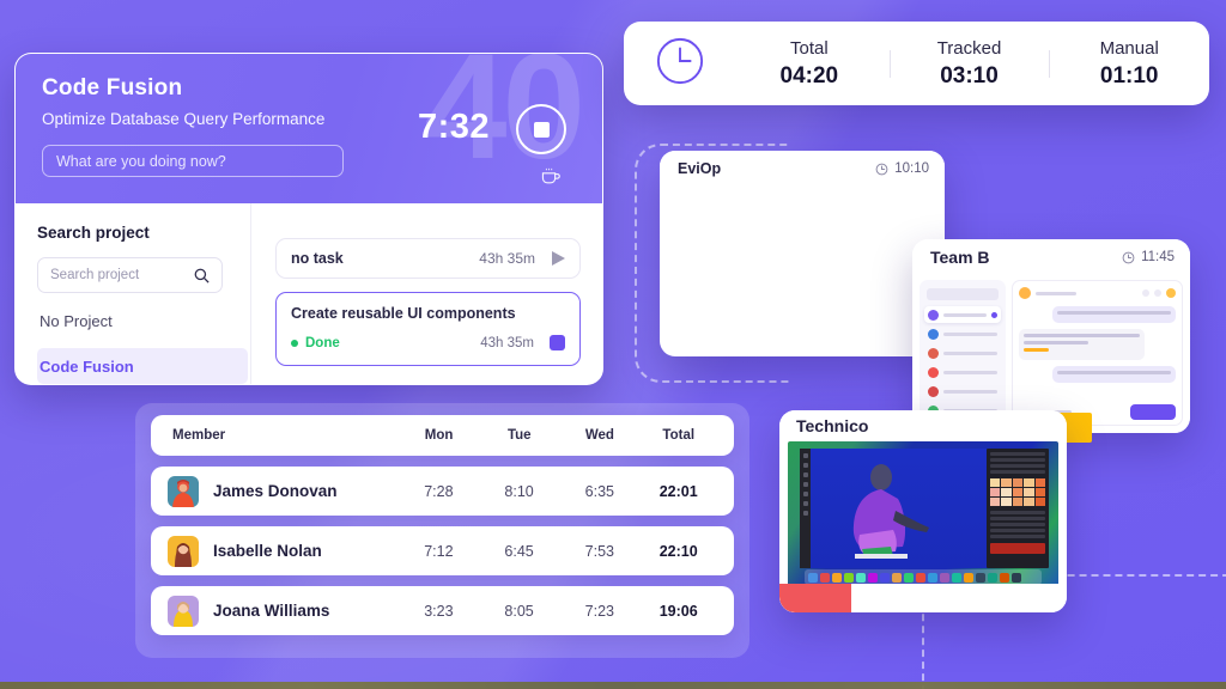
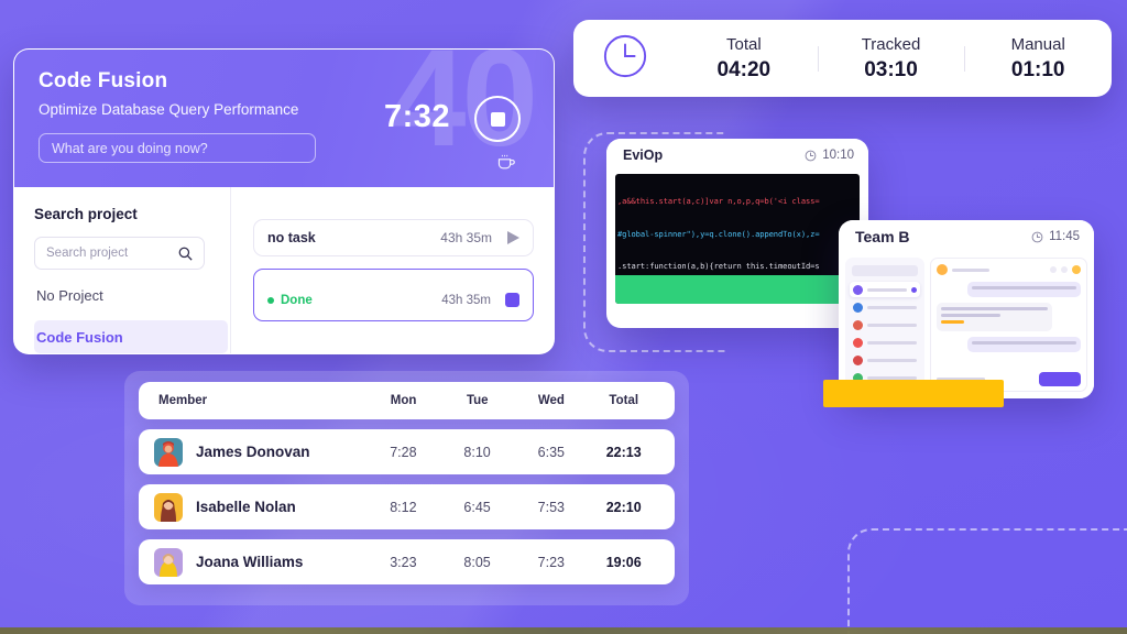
  40
  Code Fusion
  Optimize Database Query Performance
  What are you doing now?
  7:32
  Search project
  Search project
  No Project
  Code Fusion
  no task
  43h 35m
- Create reusable UI components
  Done
  43h 35m
  Total
  04:20
  Tracked
  03:10
  Manual
  01:10
  EviOp
  10:10
+ ,a&&this.start(a,c)]var n,o,p,q=b('<i class=
+ #global-spinner"),y=q.clone().appendTo(x),z=
+ .start:function(a,b){return this.timeoutId=s
  Team B
  11:45
- Technico
  Member
  Mon
  Tue
  Wed
  Total
  James Donovan
  7:28
  8:10
  6:35
- 22:01
+ 22:13
  Isabelle Nolan
- 7:12
+ 8:12
  6:45
  7:53
  22:10
  Joana Williams
  3:23
  8:05
  7:23
  19:06
